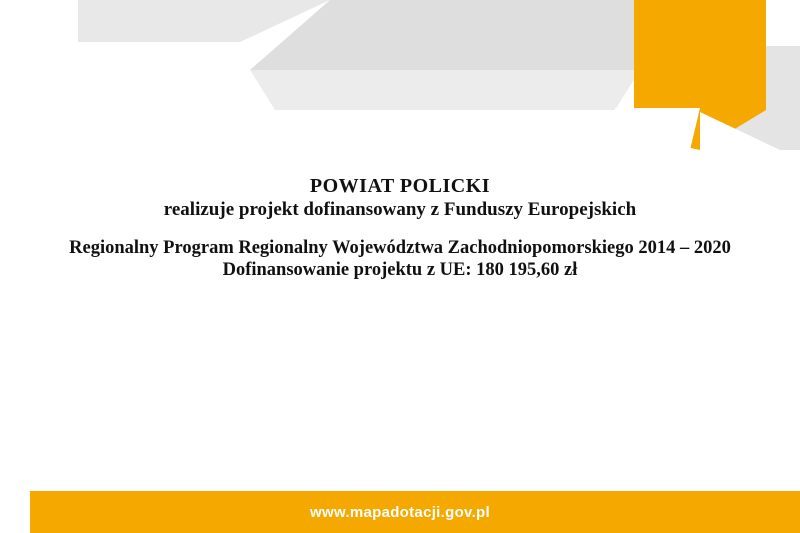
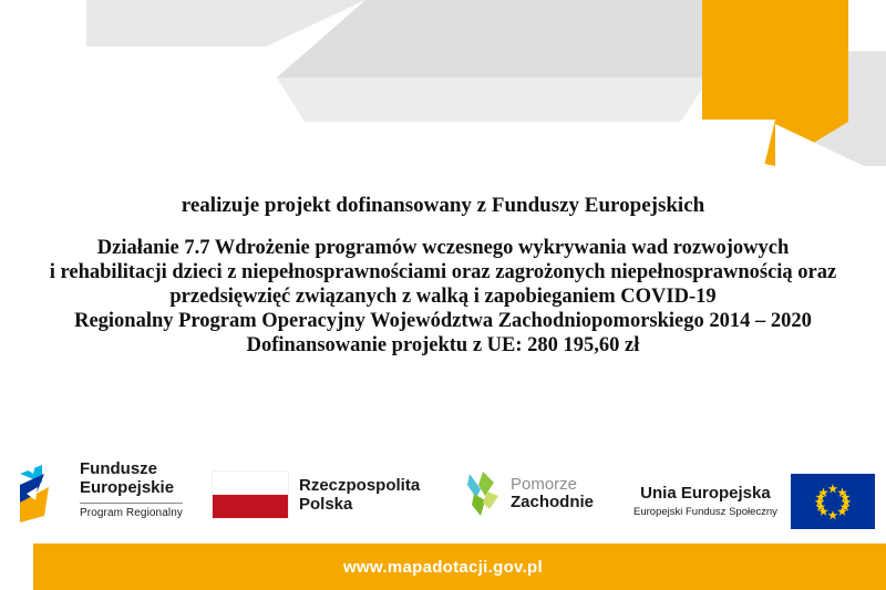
- POWIAT POLICKI
  realizuje projekt dofinansowany z Funduszy Europejskich
+ Działanie 7.7 Wdrożenie programów wczesnego wykrywania wad rozwojowych
+ i rehabilitacji dzieci z niepełnosprawnościami oraz zagrożonych niepełnosprawnością oraz
+ przedsięwzięć związanych z walką i zapobieganiem COVID-19
- Regionalny Program Regionalny Województwa Zachodniopomorskiego 2014 – 2020
+ Regionalny Program Operacyjny Województwa Zachodniopomorskiego 2014 – 2020
- Dofinansowanie projektu z UE: 180 195,60 zł
+ Dofinansowanie projektu z UE: 280 195,60 zł
+ Fundusze
+ Europejskie
+ Program Regionalny
+ Rzeczpospolita
+ Polska
+ Pomorze
+ Zachodnie
+ Unia Europejska
+ Europejski Fundusz Społeczny
  www.mapadotacji.gov.pl
